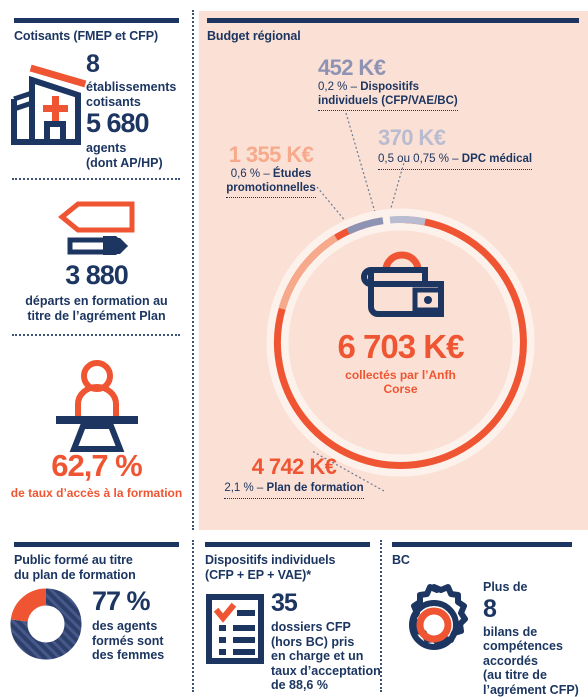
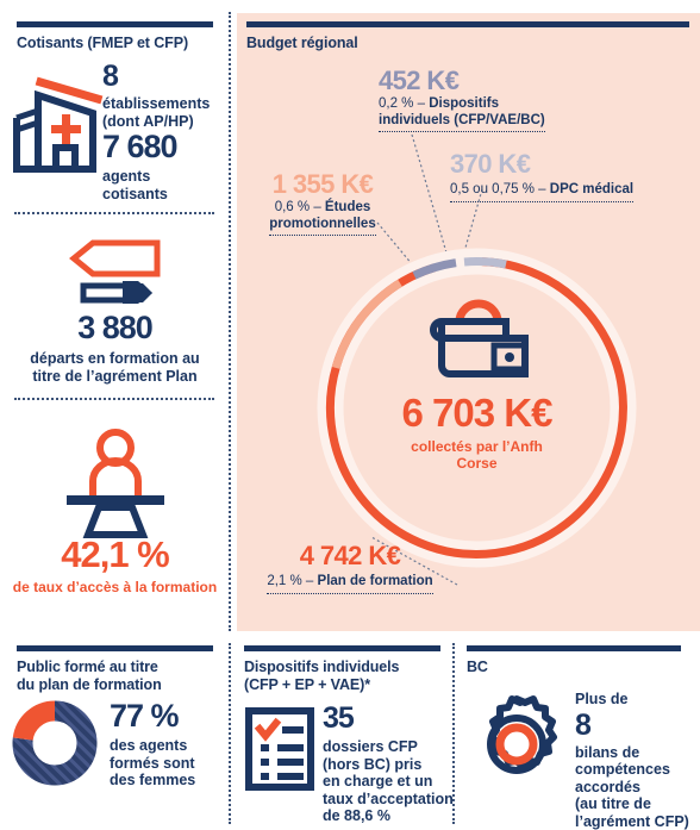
  Cotisants (FMEP et CFP)
  8
  établissements
- cotisants
+ (dont AP/HP)
- 5 680
+ 7 680
  agents
- (dont AP/HP)
+ cotisants
  3 880
  départs en formation au
  titre de l’agrément Plan
- 62,7 %
+ 42,1 %
  de taux d’accès à la formation
  Budget régional
  6 703 K€
  collectés par l’Anfh
  Corse
  452 K€
  0,2 % – Dispositifs
  individuels (CFP/VAE/BC)
  370 K€
  0,5 ou 0,75 % – DPC médical
  1 355 K€
  0,6 % – Études
  promotionnelles
  4 742 K€
  2,1 % – Plan de formation
  Public formé au titre
  du plan de formation
  77 %
  des agents
  formés sont
  des femmes
  Dispositifs individuels
  (CFP + EP + VAE)*
  35
  dossiers CFP
  (hors BC) pris
  en charge et un
  taux d’acceptation
  de 88,6 %
  BC
  Plus de
  8
  bilans de
  compétences
  accordés
  (au titre de
  l’agrément CFP)
